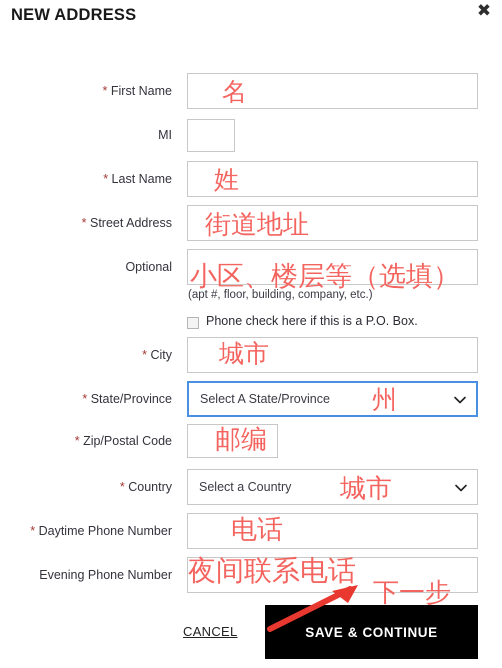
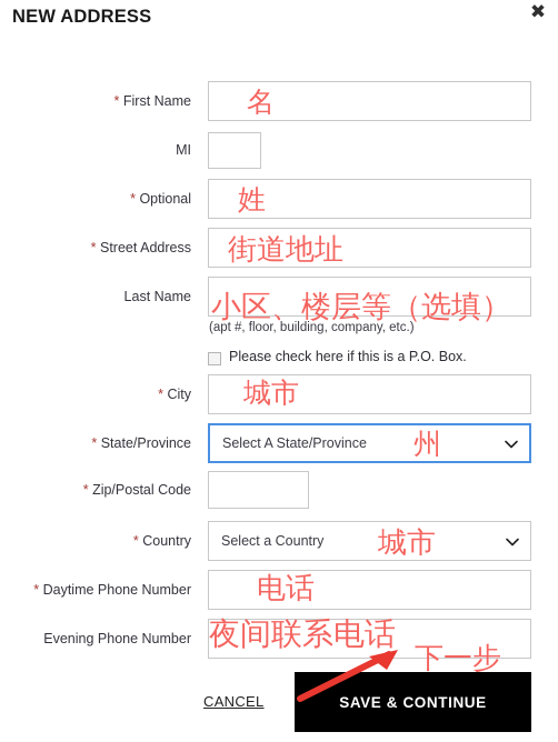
  NEW ADDRESS
  ✖
  * First Name
  MI
- * Last Name
+ * Optional
  * Street Address
- Optional
+ Last Name
  (apt #, floor, building, company, etc.)
- Phone check here if this is a P.O. Box.
+ Please check here if this is a P.O. Box.
  * City
  * State/Province
  Select A State/Province
  * Zip/Postal Code
  * Country
  Select a Country
  * Daytime Phone Number
  Evening Phone Number
  CANCEL
  SAVE & CONTINUE
  名
  姓
  街道地址
  小区、楼层等（选填）
  城市
  州
- 邮编
  城市
  电话
  夜间联系电话
  下一步
